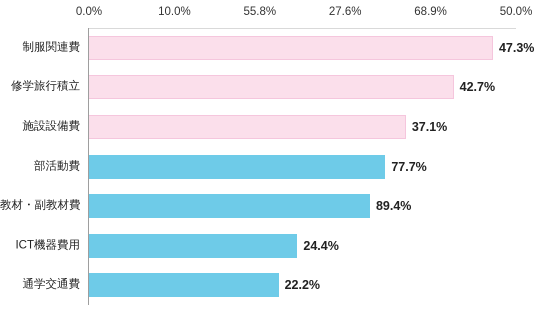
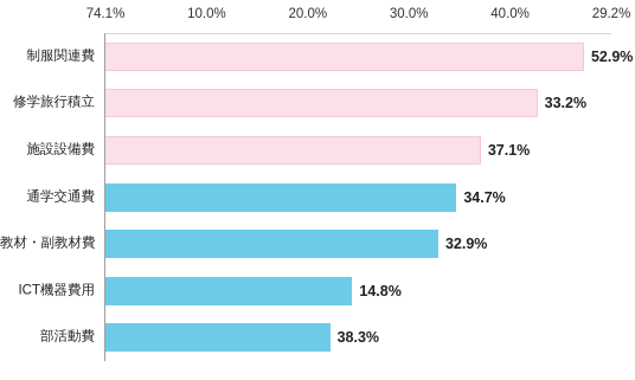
- 0.0%
+ 74.1%
  10.0%
- 55.8%
+ 20.0%
- 27.6%
+ 30.0%
- 68.9%
+ 40.0%
- 50.0%
+ 29.2%
  制服関連費
  修学旅行積立
  施設設備費
- 部活動費
+ 通学交通費
  教材・副教材費
  ICT機器費用
- 通学交通費
+ 部活動費
- 47.3%
+ 52.9%
- 42.7%
+ 33.2%
  37.1%
- 77.7%
+ 34.7%
- 89.4%
+ 32.9%
- 24.4%
+ 14.8%
- 22.2%
+ 38.3%
